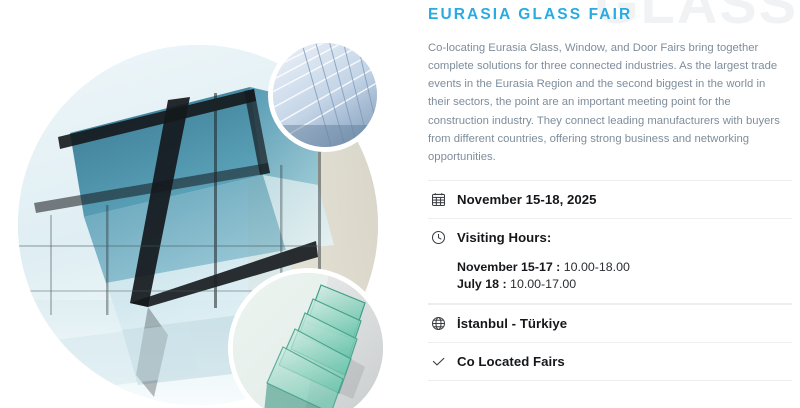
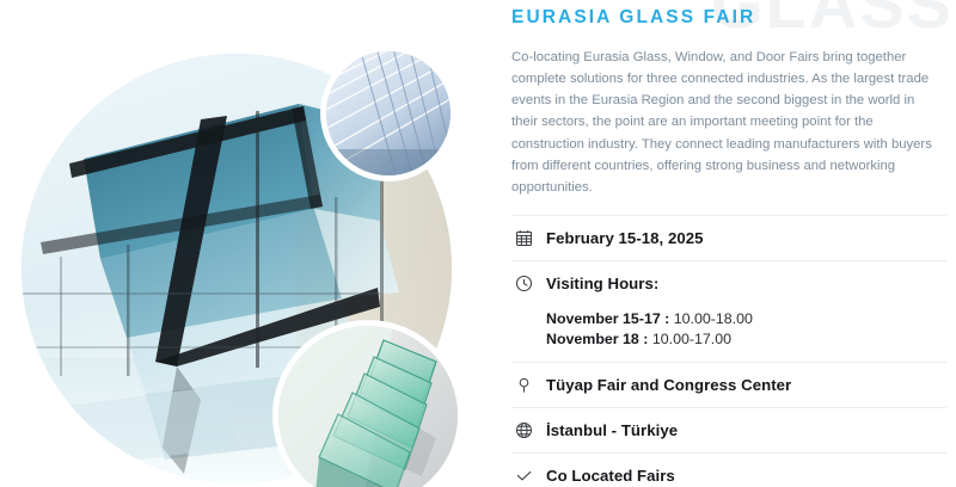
  GLASS
  EURASIA GLASS FAIR
  Co-locating Eurasia Glass, Window, and Door Fairs bring together complete solutions for three connected industries. As the largest trade events in the Eurasia Region and the second biggest in the world in their sectors, the point are an important meeting point for the construction industry. They connect leading manufacturers with buyers from different countries, offering strong business and networking opportunities.
- November 15-18, 2025
+ February 15-18, 2025
  Visiting Hours:
  November 15-17 : 10.00-18.00
- July 18 : 10.00-17.00
+ November 18 : 10.00-17.00
+ Tüyap Fair and Congress Center
  İstanbul - Türkiye
  Co Located Fairs
